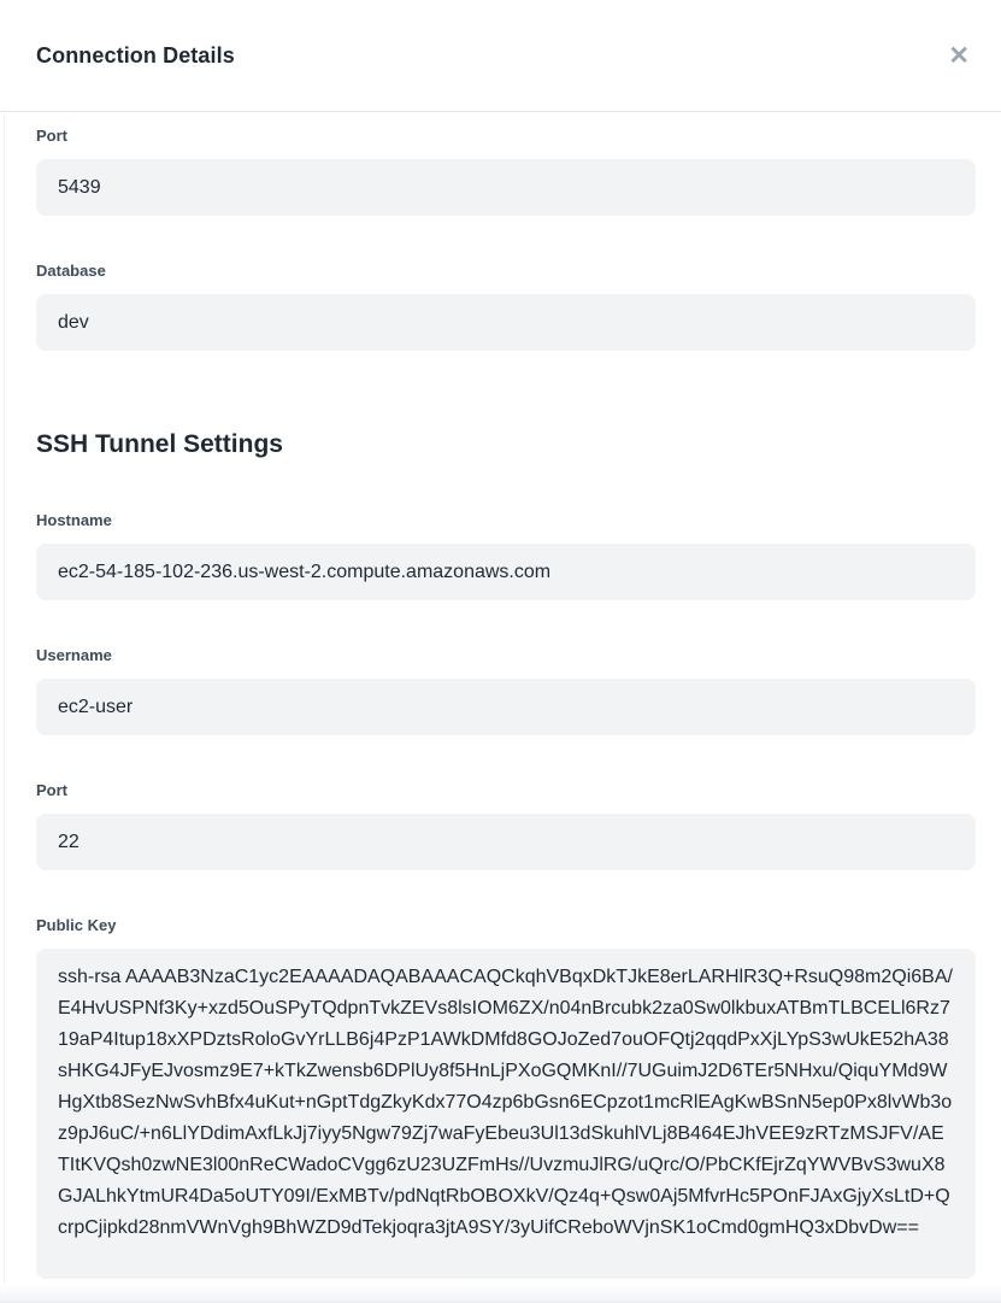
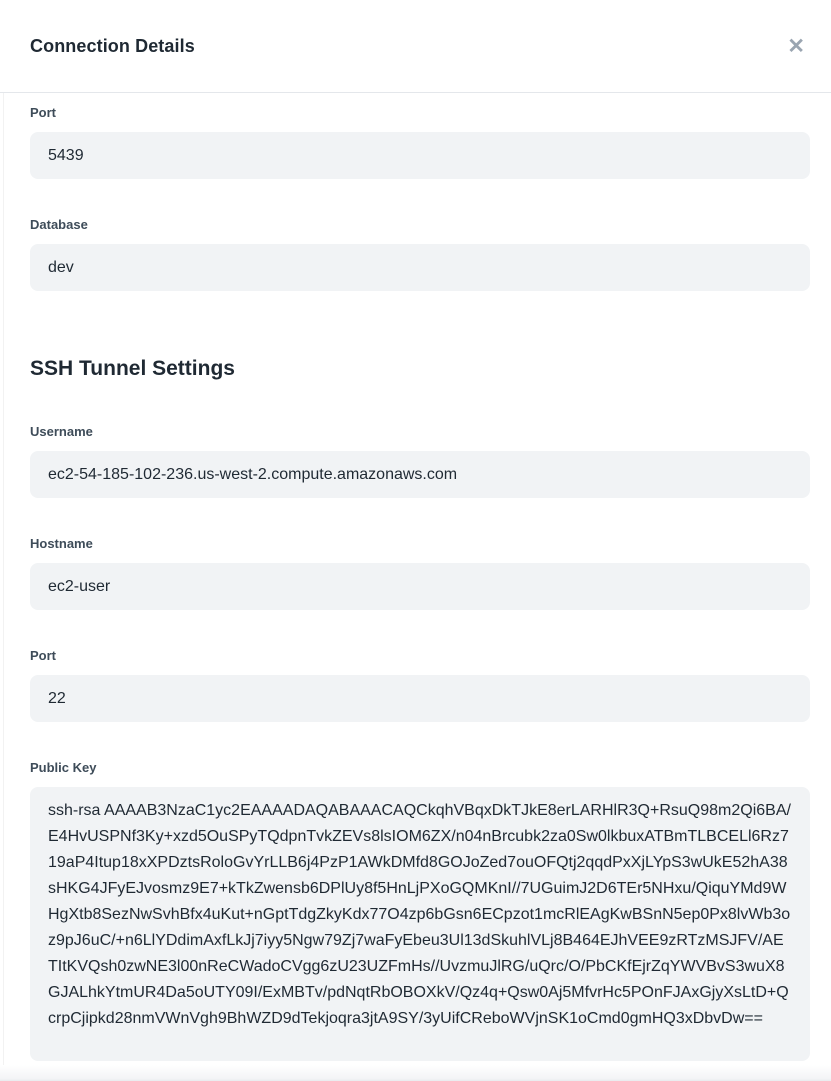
  Connection Details
  ✕
  Port
  5439
  Database
  dev
  SSH Tunnel Settings
- Hostname
+ Username
  ec2-54-185-102-236.us-west-2.compute.amazonaws.com
- Username
+ Hostname
  ec2-user
  Port
  22
  Public Key
  ssh-rsa AAAAB3NzaC1yc2EAAAADAQABAAACAQCkqhVBqxDkTJkE8erLARHlR3Q+RsuQ98m2Qi6BA/E4HvUSPNf3Ky+xzd5OuSPyTQdpnTvkZEVs8lsIOM6ZX/n04nBrcubk2za0Sw0lkbuxATBmTLBCELl6Rz719aP4Itup18xXPDztsRoloGvYrLLB6j4PzP1AWkDMfd8GOJoZed7ouOFQtj2qqdPxXjLYpS3wUkE52hA38sHKG4JFyEJvosmz9E7+kTkZwensb6DPlUy8f5HnLjPXoGQMKnI//7UGuimJ2D6TEr5NHxu/QiquYMd9WHgXtb8SezNwSvhBfx4uKut+nGptTdgZkyKdx77O4zp6bGsn6ECpzot1mcRlEAgKwBSnN5ep0Px8lvWb3oz9pJ6uC/+n6LlYDdimAxfLkJj7iyy5Ngw79Zj7waFyEbeu3Ul13dSkuhlVLj8B464EJhVEE9zRTzMSJFV/AETItKVQsh0zwNE3l00nReCWadoCVgg6zU23UZFmHs//UvzmuJlRG/uQrc/O/PbCKfEjrZqYWVBvS3wuX8GJALhkYtmUR4Da5oUTY09I/ExMBTv/pdNqtRbOBOXkV/Qz4q+Qsw0Aj5MfvrHc5POnFJAxGjyXsLtD+QcrpCjipkd28nmVWnVgh9BhWZD9dTekjoqra3jtA9SY/3yUifCReboWVjnSK1oCmd0gmHQ3xDbvDw==
